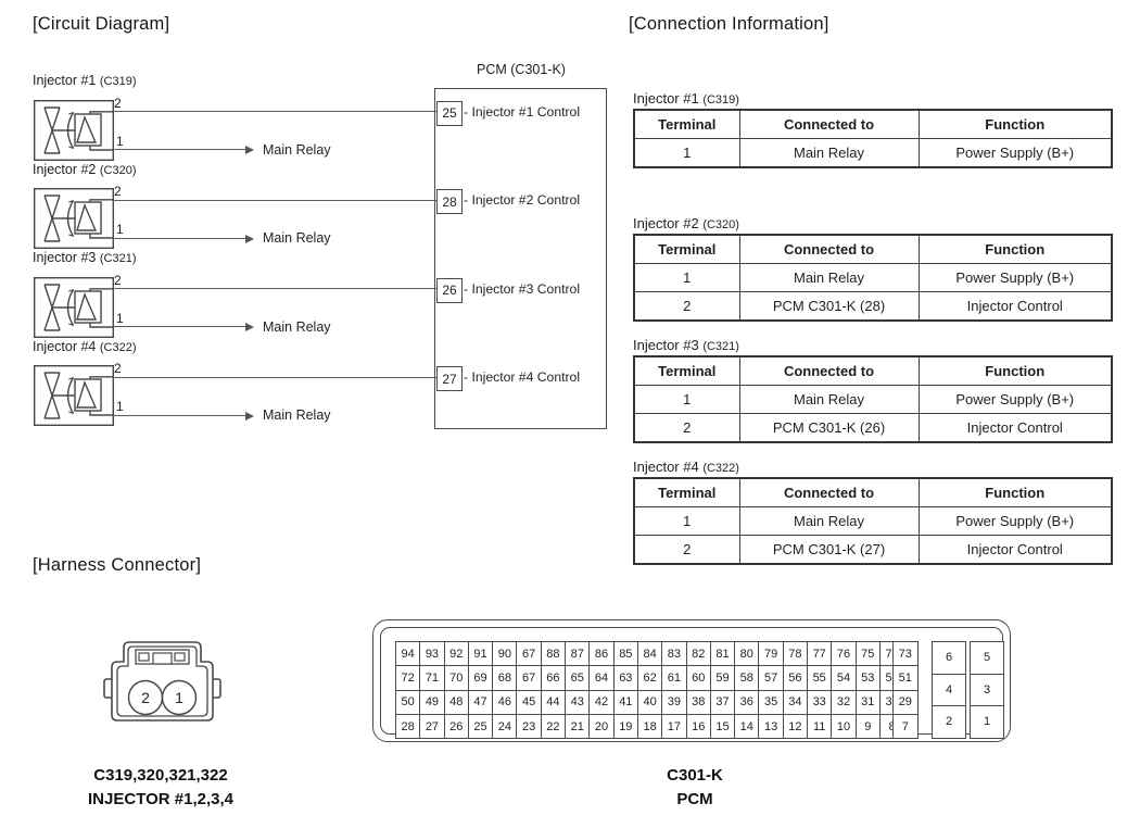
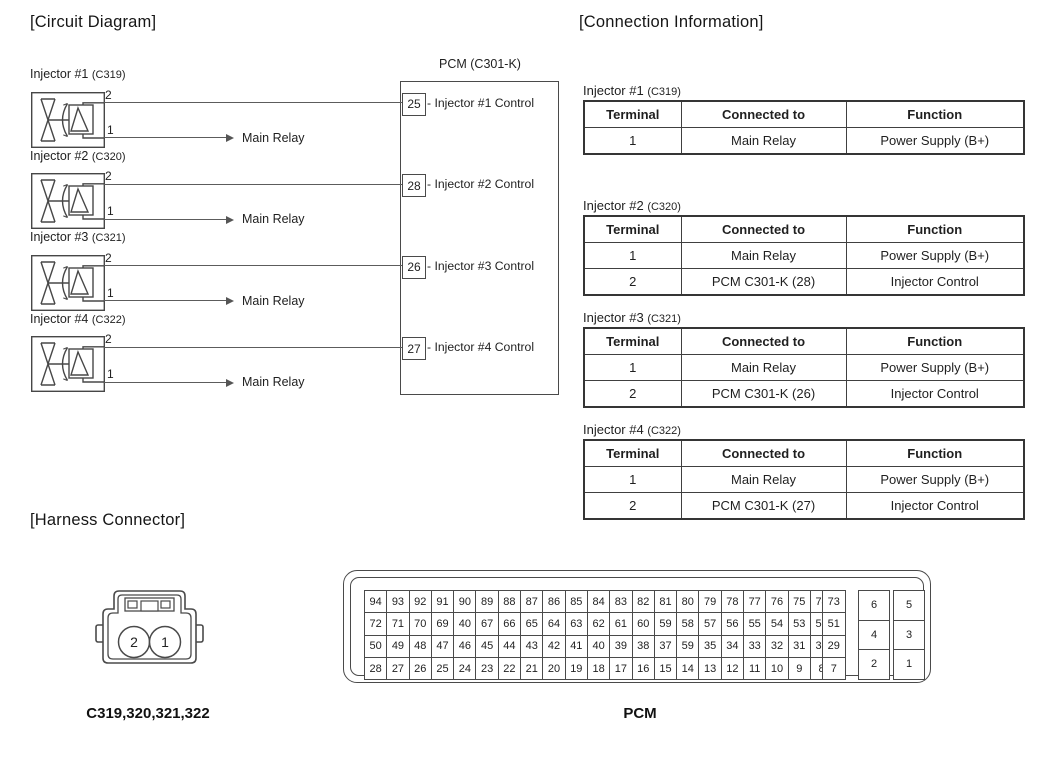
  [Circuit Diagram]
  [Connection Information]
  [Harness Connector]
  PCM (C301-K)
  Injector #1 (C319)
  2
  1
  Main Relay
  25
  - Injector #1 Control
  Injector #2 (C320)
  2
  1
  Main Relay
  28
  - Injector #2 Control
  Injector #3 (C321)
  2
  1
  Main Relay
  26
  - Injector #3 Control
  Injector #4 (C322)
  2
  1
  Main Relay
  27
  - Injector #4 Control
  Injector #1 (C319)
  Terminal	Connected to	Function
  1	Main Relay	Power Supply (B+)
  Injector #2 (C320)
  Terminal	Connected to	Function
  1	Main Relay	Power Supply (B+)
  2	PCM C301-K (28)	Injector Control
  Injector #3 (C321)
  Terminal	Connected to	Function
  1	Main Relay	Power Supply (B+)
  2	PCM C301-K (26)	Injector Control
  Injector #4 (C322)
  Terminal	Connected to	Function
  1	Main Relay	Power Supply (B+)
  2	PCM C301-K (27)	Injector Control
  2
  1
  C319,320,321,322
- INJECTOR #1,2,3,4
- 94	93	92	91	90	67	88	87	86	85	84	83	82	81	80	79	78	77	76	75	7
+ 94	93	92	91	90	89	88	87	86	85	84	83	82	81	80	79	78	77	76	75	7
- 72	71	70	69	68	67	66	65	64	63	62	61	60	59	58	57	56	55	54	53	5
+ 72	71	70	69	40	67	66	65	64	63	62	61	60	59	58	57	56	55	54	53	5
- 50	49	48	47	46	45	44	43	42	41	40	39	38	37	36	35	34	33	32	31	3
+ 50	49	48	47	46	45	44	43	42	41	40	39	38	37	59	35	34	33	32	31	3
  28	27	26	25	24	23	22	21	20	19	18	17	16	15	14	13	12	11	10	9
  73
  51
  29
  7
  6
  4
  2
  5
  3
  1
- C301-K
  PCM
